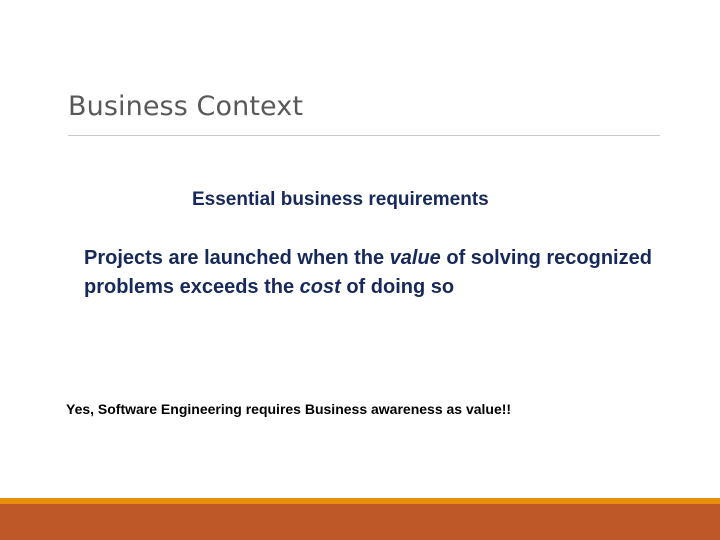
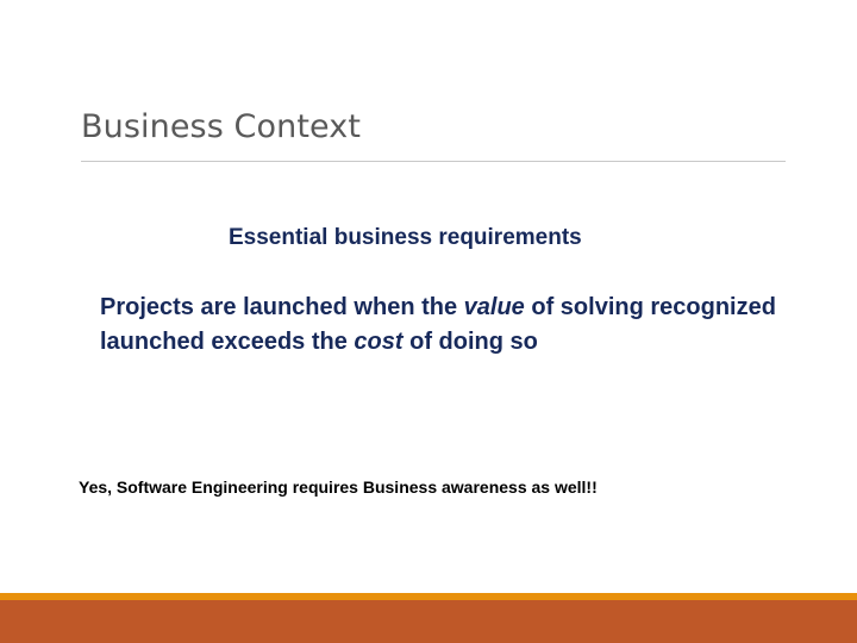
  Business Context
  Essential business requirements
- Projects are launched when the value of solving recognized problems exceeds the cost of doing so
+ Projects are launched when the value of solving recognized launched exceeds the cost of doing so
- Yes, Software Engineering requires Business awareness as value!!
+ Yes, Software Engineering requires Business awareness as well!!
